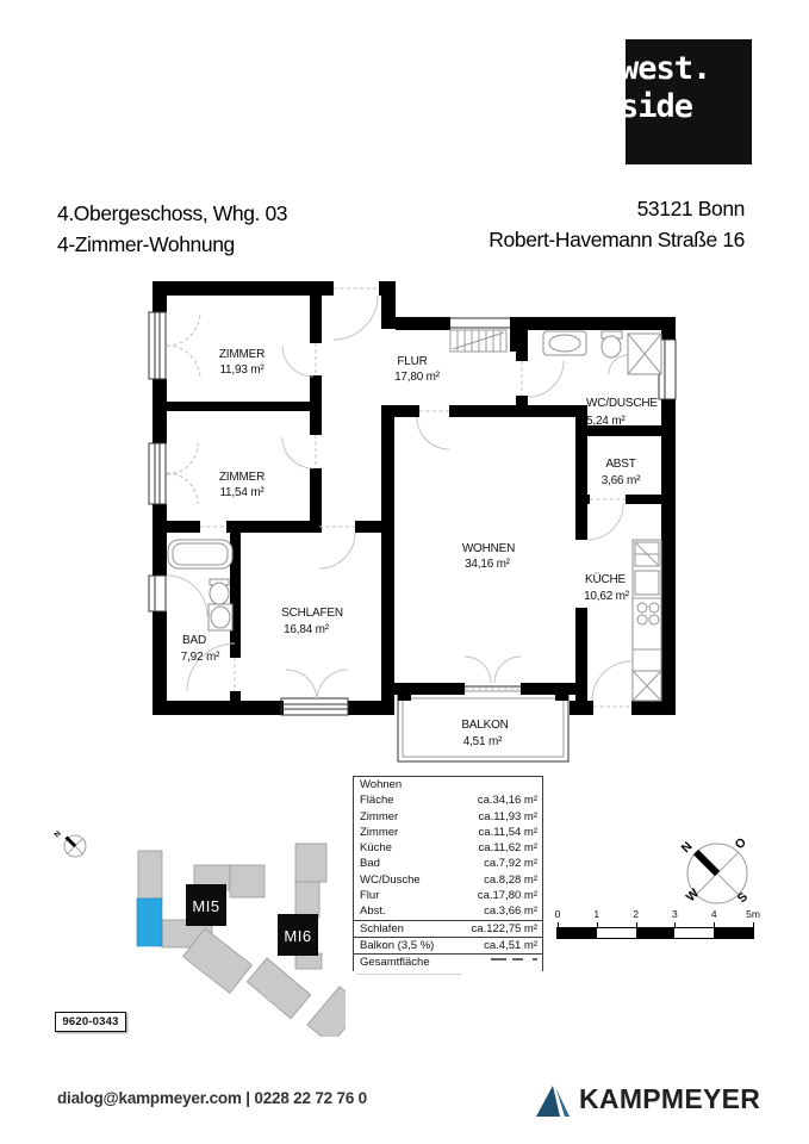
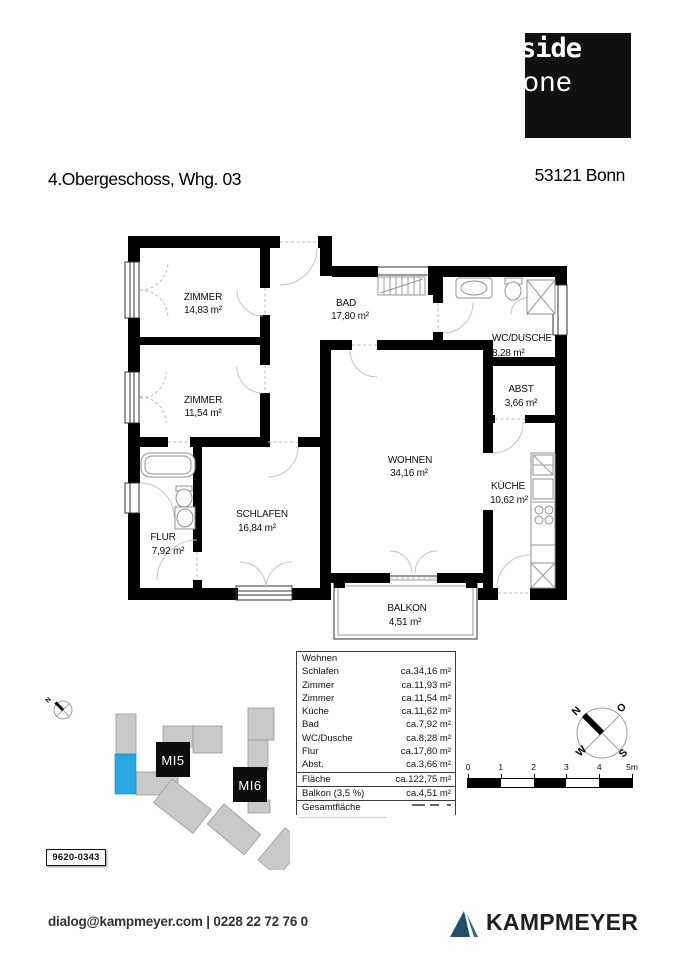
- west.
  side
+ one
  4.Obergeschoss, Whg. 03
- 4-Zimmer-Wohnung
  53121 Bonn
- Robert-Havemann Straße 16
  ZIMMER
- 11,93 m²
+ 14,83 m²
- FLUR
+ BAD
  17,80 m²
  WC/DUSCHE
- 5,24 m²
+ 8,28 m²
  ABST
  3,66 m²
  ZIMMER
  11,54 m²
  WOHNEN
  34,16 m²
  KÜCHE
  10,62 m²
  SCHLAFEN
  16,84 m²
- BAD
+ FLUR
  7,92 m²
  BALKON
  4,51 m²
  Wohnen
- Fläche
+ Schlafen
  ca.34,16 m²
  Zimmer
  ca.11,93 m²
  Zimmer
  ca.11,54 m²
  Küche
  ca.11,62 m²
  Bad
  ca.7,92 m²
  WC/Dusche
  ca.8,28 m²
  Flur
  ca.17,80 m²
  Abst.
  ca.3,66 m²
- Schlafen
+ Fläche
  ca.122,75 m²
  Balkon (3,5 %)
  ca.4,51 m²
  Gesamtfläche
  0
  1
  2
  3
  4
  5m
  MI5
  MI6
  9620-0343
  dialog@kampmeyer.com | 0228 22 72 76 0
  KAMPMEYER
